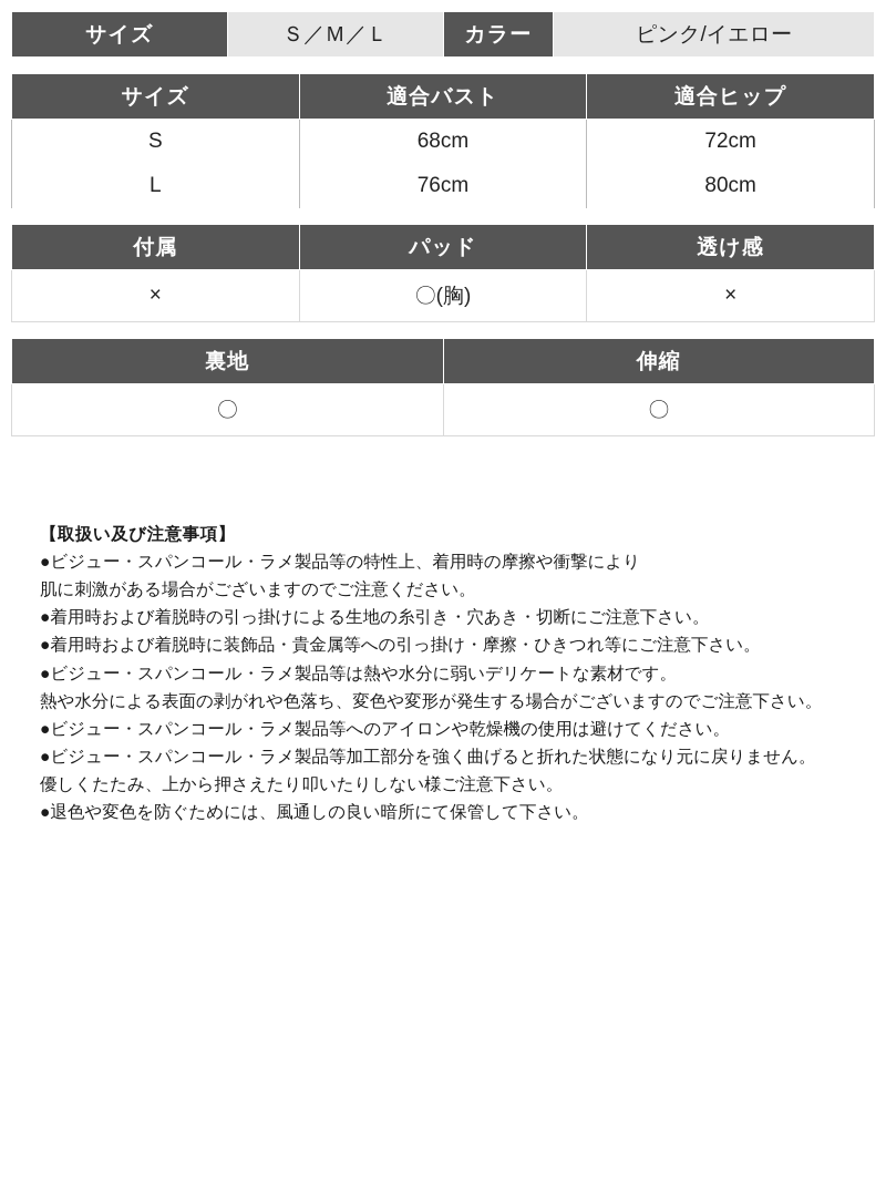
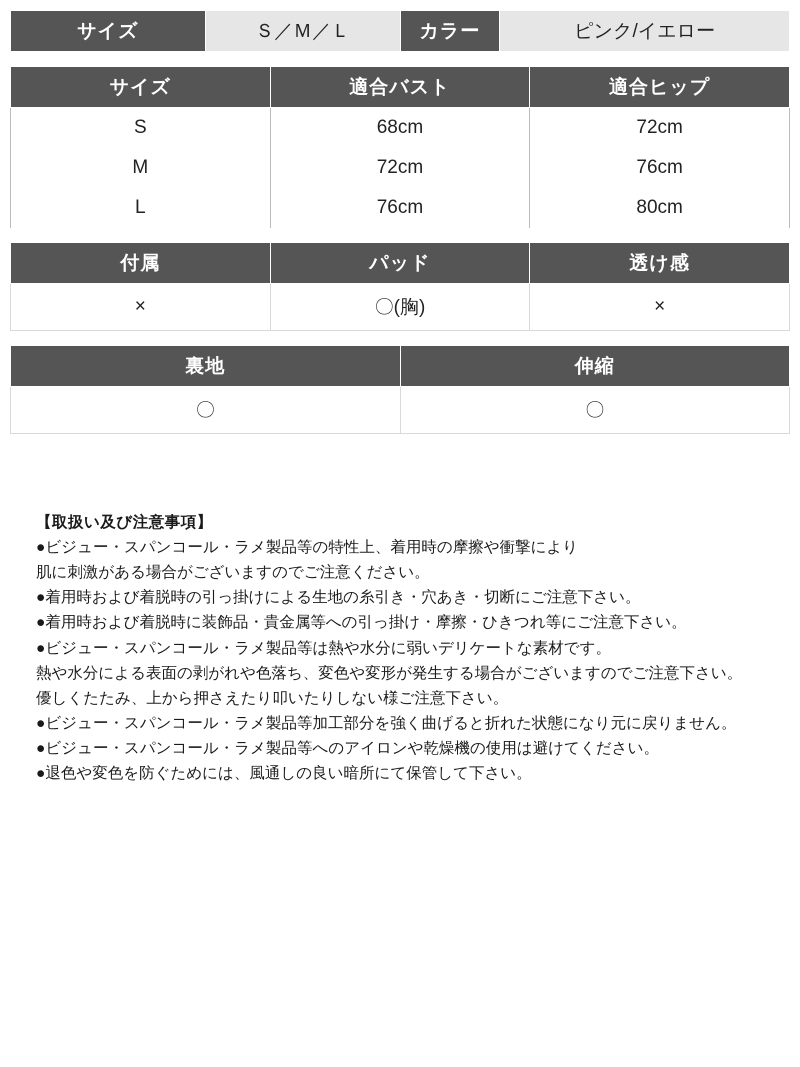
  サイズ	Ｓ／Ｍ／Ｌ	カラー	ピンク/イエロー
  サイズ	適合バスト	適合ヒップ
  S	68cm	72cm
+ M	72cm	76cm
  L	76cm	80cm
  付属	パッド	透け感
  ×	〇(胸)	×
  裏地	伸縮
  〇	〇
  【取扱い及び注意事項】
  ●ビジュー・スパンコール・ラメ製品等の特性上、着用時の摩擦や衝撃により
  肌に刺激がある場合がございますのでご注意ください。
  ●着用時および着脱時の引っ掛けによる生地の糸引き・穴あき・切断にご注意下さい。
  ●着用時および着脱時に装飾品・貴金属等への引っ掛け・摩擦・ひきつれ等にご注意下さい。
  ●ビジュー・スパンコール・ラメ製品等は熱や水分に弱いデリケートな素材です。
  熱や水分による表面の剥がれや色落ち、変色や変形が発生する場合がございますのでご注意下さい。
- ●ビジュー・スパンコール・ラメ製品等へのアイロンや乾燥機の使用は避けてください。
+ 優しくたたみ、上から押さえたり叩いたりしない様ご注意下さい。
  ●ビジュー・スパンコール・ラメ製品等加工部分を強く曲げると折れた状態になり元に戻りません。
- 優しくたたみ、上から押さえたり叩いたりしない様ご注意下さい。
+ ●ビジュー・スパンコール・ラメ製品等へのアイロンや乾燥機の使用は避けてください。
  ●退色や変色を防ぐためには、風通しの良い暗所にて保管して下さい。
